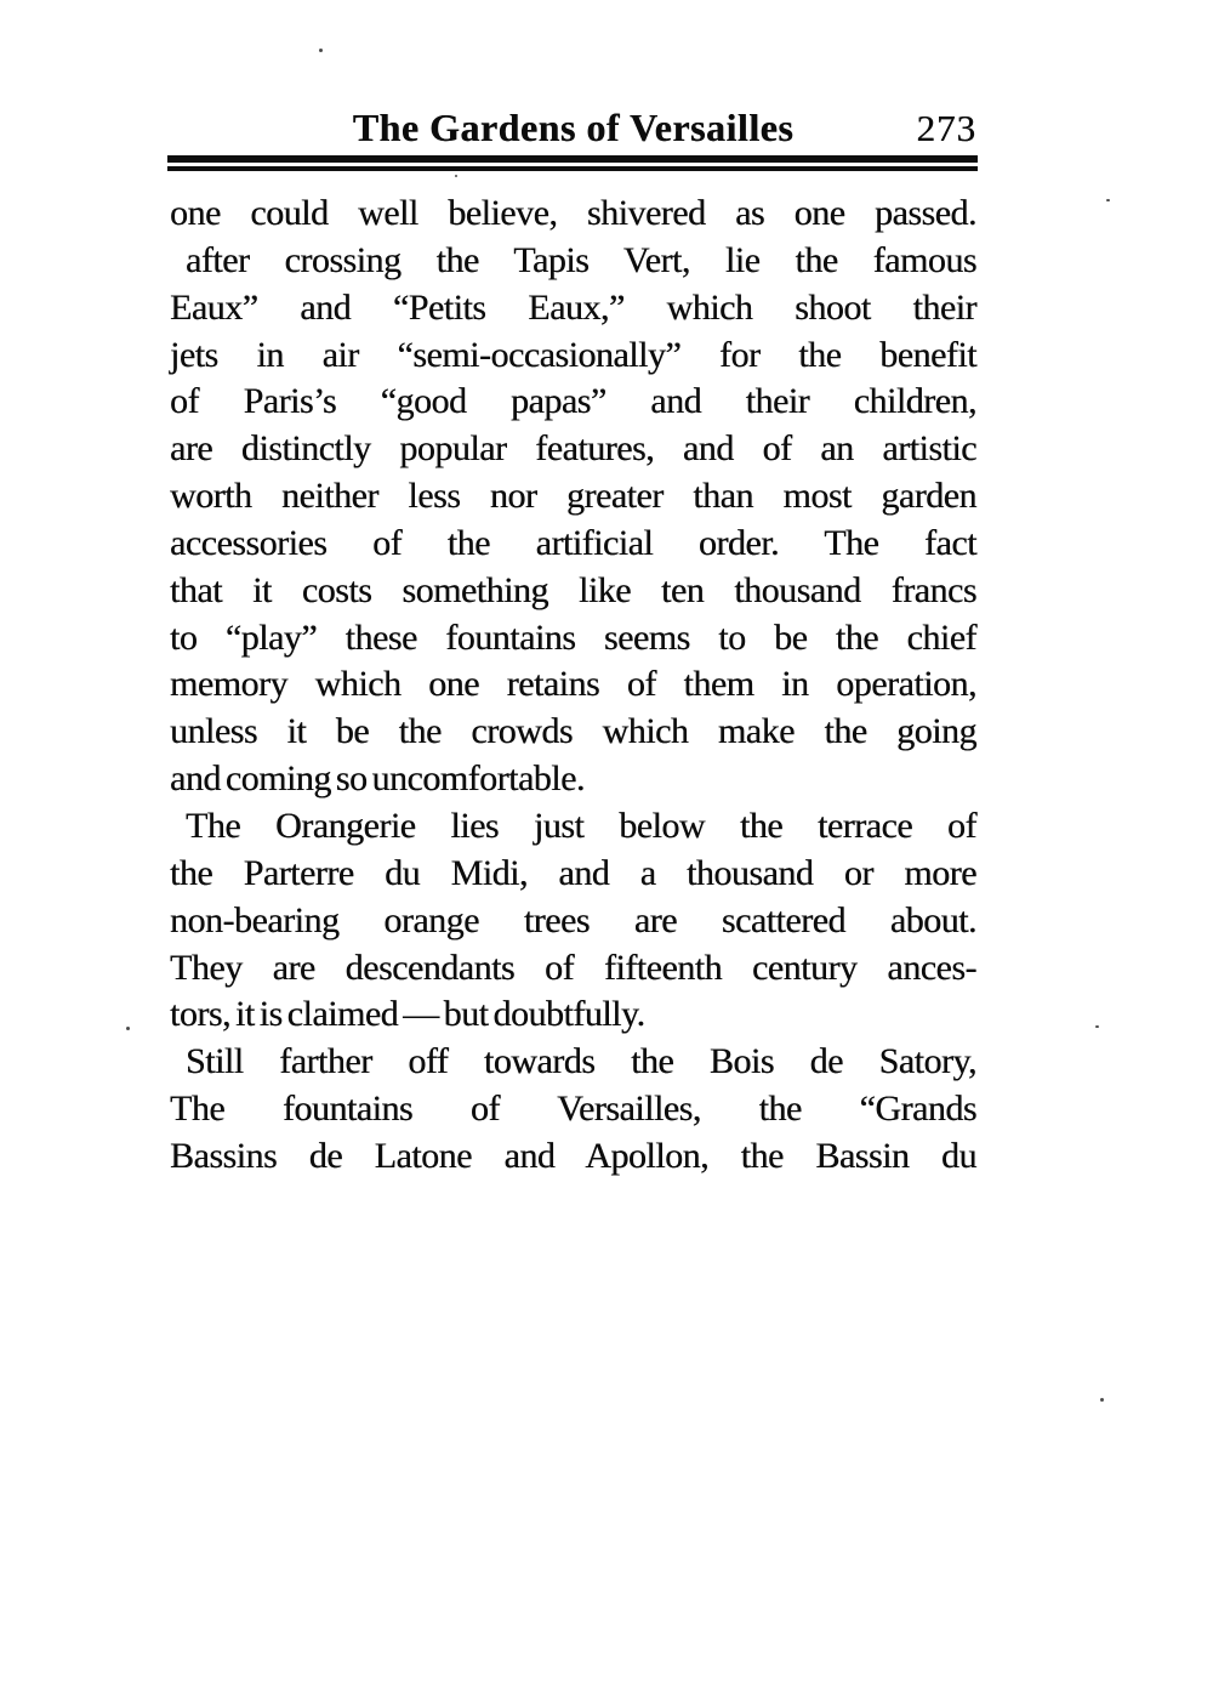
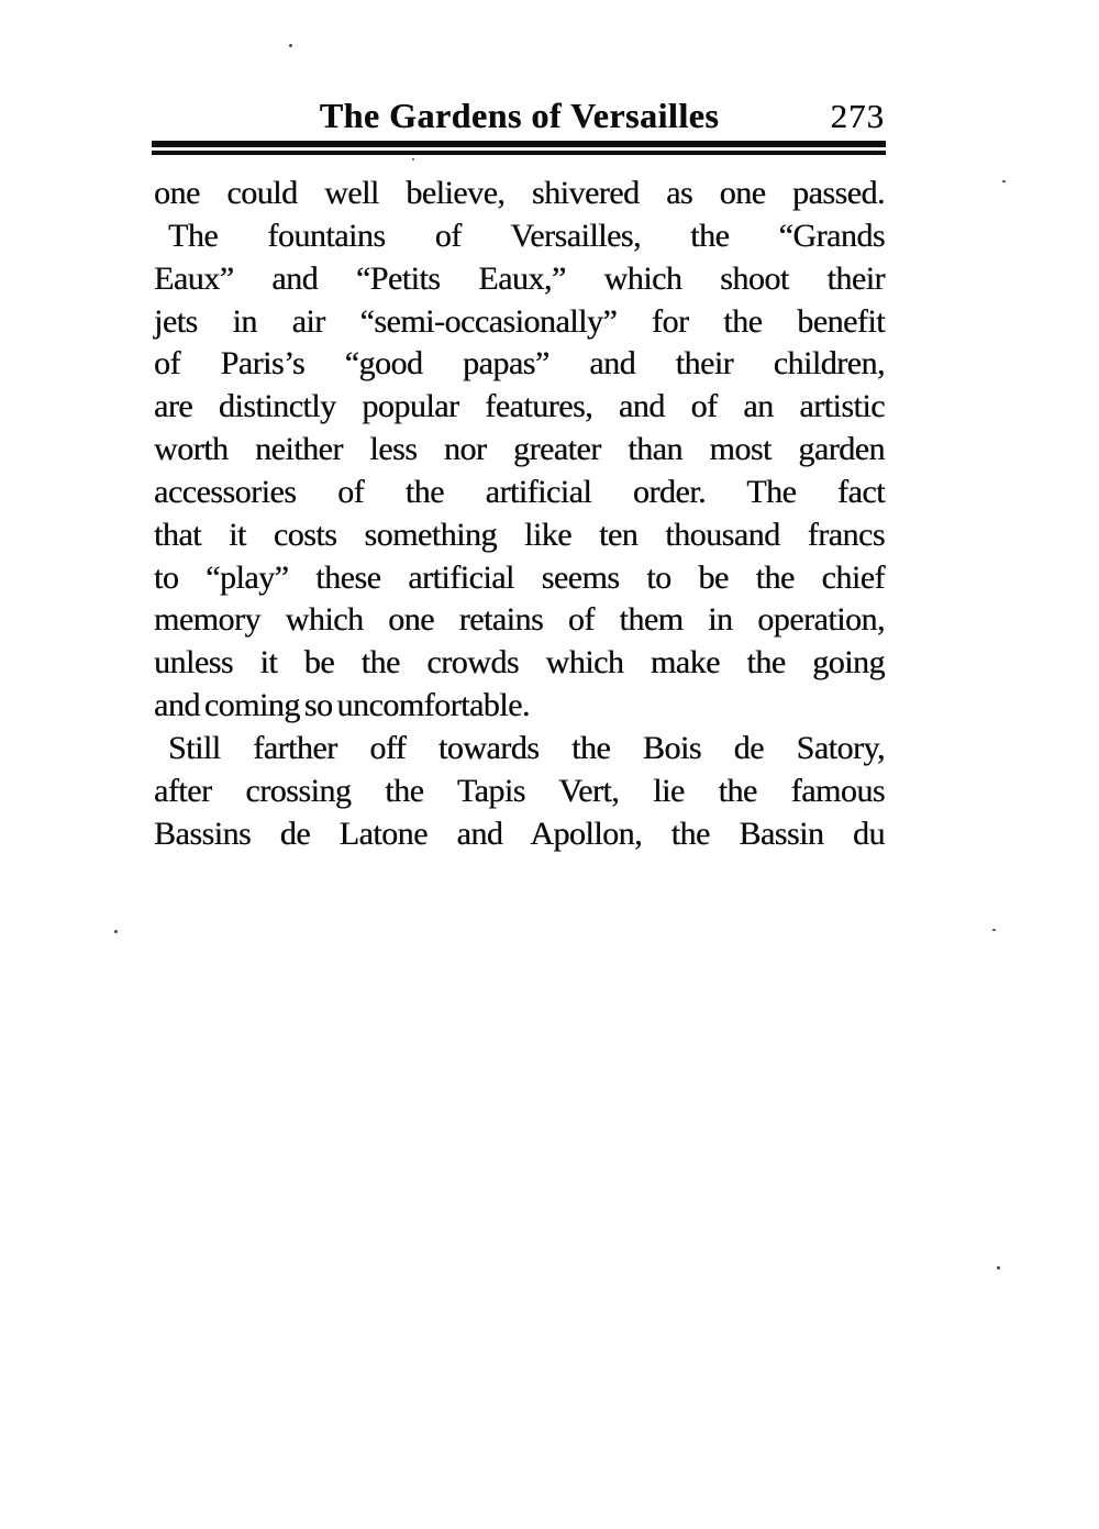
  The Gardens of Versailles
  273
  one could well believe, shivered as one passed.
- after crossing the Tapis Vert, lie the famous
+ The fountains of Versailles, the “Grands
  Eaux” and “Petits Eaux,” which shoot their
  jets in air “semi-occasionally” for the benefit
  of Paris’s “good papas” and their children,
  are distinctly popular features, and of an artistic
  worth neither less nor greater than most garden
  accessories of the artificial order. The fact
  that it costs something like ten thousand francs
- to “play” these fountains seems to be the chief
+ to “play” these artificial seems to be the chief
  memory which one retains of them in operation,
  unless it be the crowds which make the going
  and coming so uncomfortable.
- The Orangerie lies just below the terrace of
- the Parterre du Midi, and a thousand or more
- non-bearing orange trees are scattered about.
- They are descendants of fifteenth century ances-
- tors, it is claimed — but doubtfully.
  Still farther off towards the Bois de Satory,
- The fountains of Versailles, the “Grands
+ after crossing the Tapis Vert, lie the famous
  Bassins de Latone and Apollon, the Bassin du
